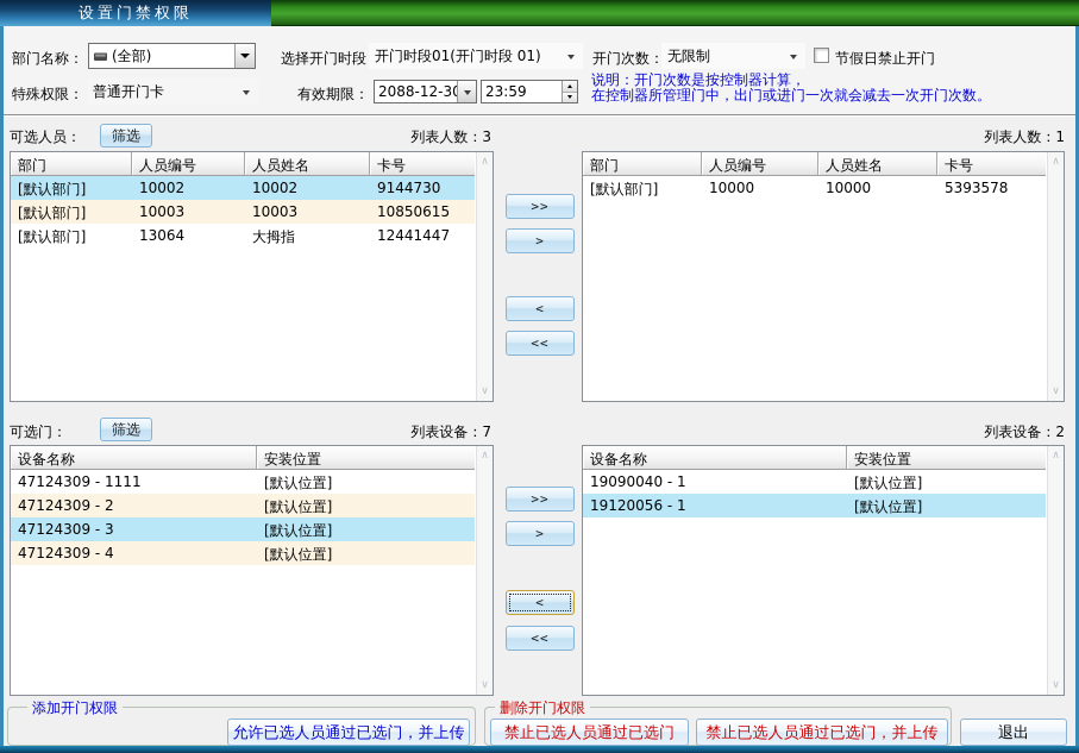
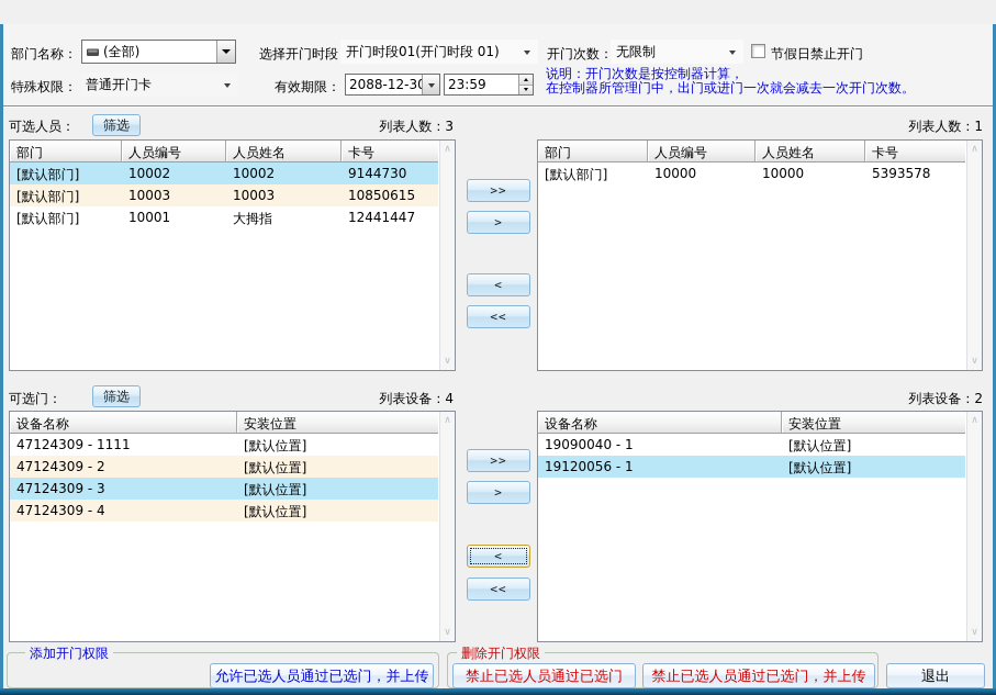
- 设置门禁权限
  部门名称：
  (全部)
  选择开门时段
  开门时段01(开门时段 01)
  开门次数：
  无限制
  节假日禁止开门
  特殊权限：
  普通开门卡
  有效期限：
  2088-12-3
  23:59
  说明：开门次数是按控制器计算，
  在控制器所管理门中，出门或进门一次就会减去一次开门次数。
  可选人员：
  筛选
  列表人数：3
  列表人数：1
  部门
  人员编号
  人员姓名
  卡号
  [默认部门]
  10002
  10002
  9144730
  [默认部门]
  10003
  10003
  10850615
  [默认部门]
- 13064
+ 10001
  大拇指
  12441447
  ∧
  ∨
  部门
  人员编号
  人员姓名
  卡号
  [默认部门]
  10000
  10000
  5393578
  ∧
  ∨
  >>
  >
  <
  <<
  可选门：
  筛选
- 列表设备：7
+ 列表设备：4
  列表设备：2
  设备名称
  安装位置
  47124309 - 1111
  [默认位置]
  47124309 - 2
  [默认位置]
  47124309 - 3
  [默认位置]
  47124309 - 4
  [默认位置]
  ∧
  ∨
  设备名称
  安装位置
  19090040 - 1
  [默认位置]
  19120056 - 1
  [默认位置]
  ∧
  ∨
  >>
  >
  <
  <<
  添加开门权限
  允许已选人员通过已选门，并上传
  删除开门权限
  禁止已选人员通过已选门
  禁止已选人员通过已选门，并上传
  退出
